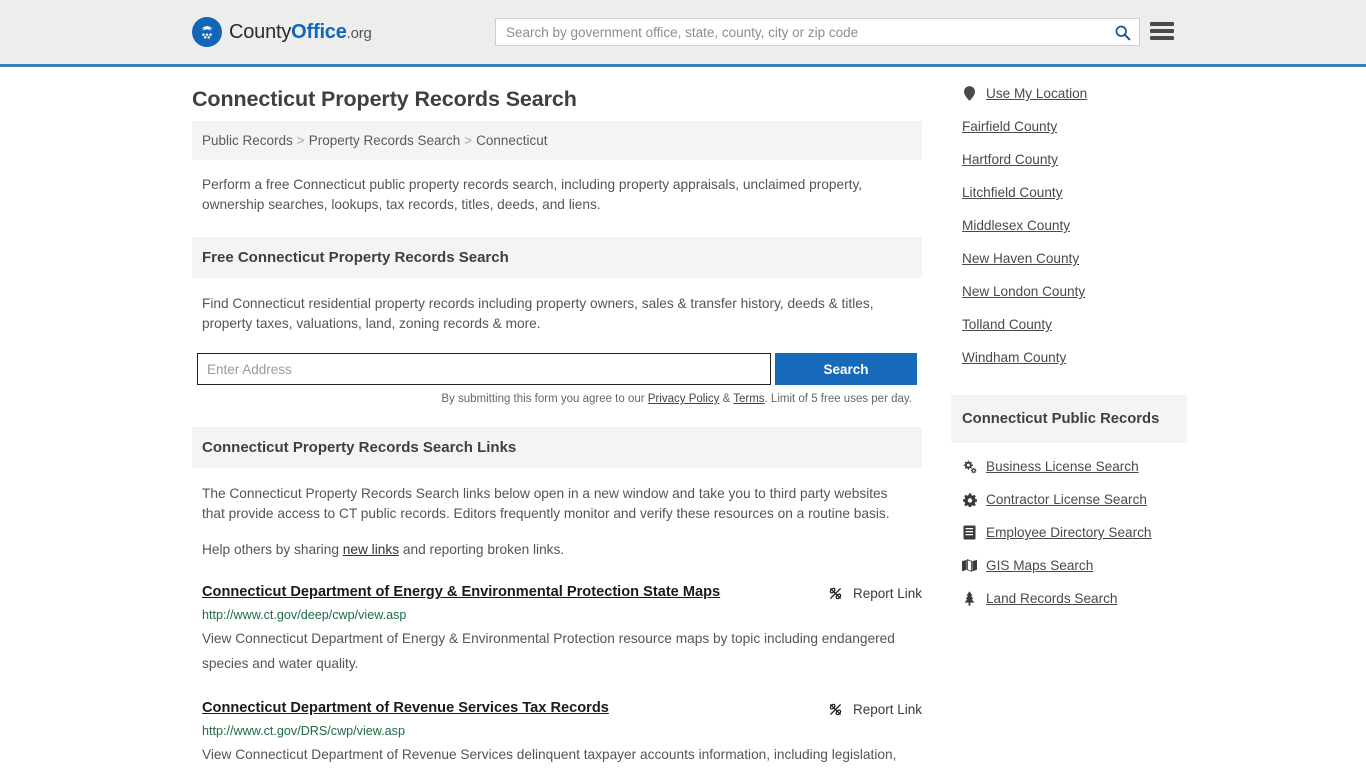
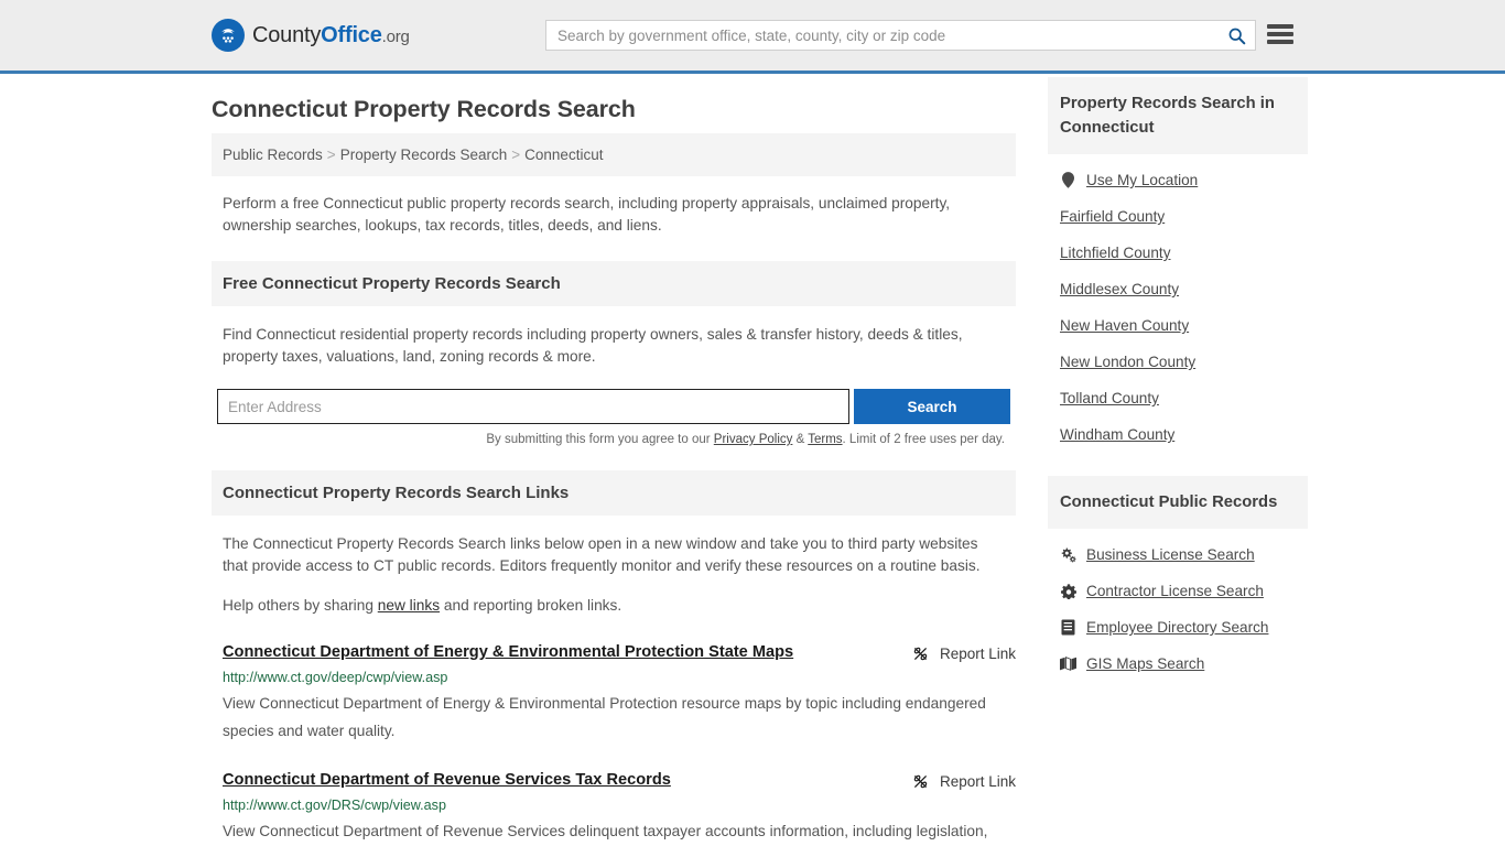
  CountyOffice.org
  Search by government office, state, county, city or zip code
  Connecticut Property Records Search
  Public Records > Property Records Search > Connecticut
  Perform a free Connecticut public property records search, including property appraisals, unclaimed property, ownership searches, lookups, tax records, titles, deeds, and liens.
  Free Connecticut Property Records Search
  Find Connecticut residential property records including property owners, sales & transfer history, deeds & titles, property taxes, valuations, land, zoning records & more.
  Enter Address
  Search
- By submitting this form you agree to our Privacy Policy & Terms. Limit of 5 free uses per day.
+ By submitting this form you agree to our Privacy Policy & Terms. Limit of 2 free uses per day.
  Connecticut Property Records Search Links
  The Connecticut Property Records Search links below open in a new window and take you to third party websites that provide access to CT public records. Editors frequently monitor and verify these resources on a routine basis.
  Help others by sharing new links and reporting broken links.
  Connecticut Department of Energy & Environmental Protection State Maps
  Report Link
  http://www.ct.gov/deep/cwp/view.asp
  View Connecticut Department of Energy & Environmental Protection resource maps by topic including endangered species and water quality.
  Connecticut Department of Revenue Services Tax Records
  Report Link
  http://www.ct.gov/DRS/cwp/view.asp
  View Connecticut Department of Revenue Services delinquent taxpayer accounts information, including legislation,
+ Property Records Search in Connecticut
  Use My Location
  Fairfield County
- Hartford County
  Litchfield County
  Middlesex County
  New Haven County
  New London County
  Tolland County
  Windham County
  Connecticut Public Records
  Business License Search
  Contractor License Search
  Employee Directory Search
  GIS Maps Search
- Land Records Search
